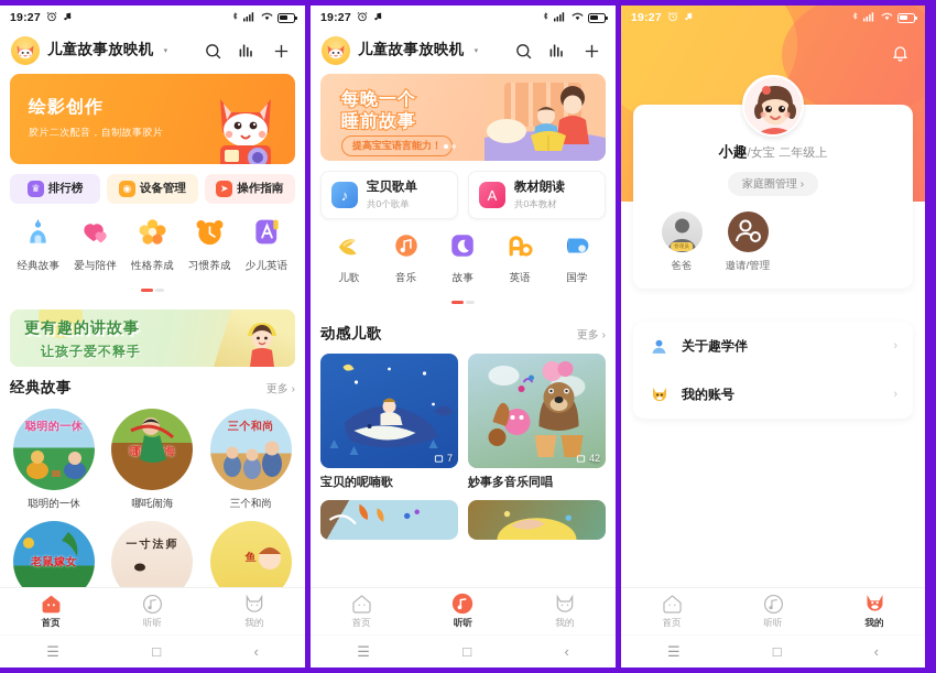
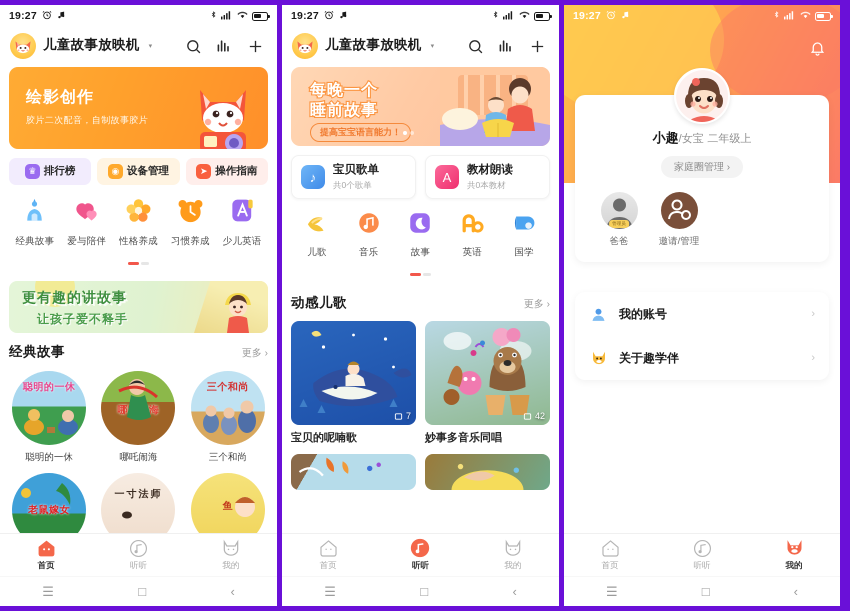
  19:27
  儿童故事放映机
  绘影创作
  胶片二次配音，自制故事胶片
  ♛
  排行榜
  ◉
  设备管理
  ➤
  操作指南
  经典故事
  爱与陪伴
  性格养成
  习惯养成
  少儿英语
  更有趣的讲故事
  让孩子爱不释手
  经典故事
  更多 ›
  聪明的一休
  聪明的一休
  哪吒闹海
  三个和尚
  三个和尚
  老鼠嫁女
  一寸法师
  鱼
  首页
  听听
  我的
  ☰
  □
  ‹
  19:27
  儿童故事放映机
  每晚一个
  睡前故事
  提高宝宝语言能力！
  ♪
  宝贝歌单
  共0个歌单
  A
  教材朗读
  共0本教材
  儿歌
  音乐
  故事
  英语
  国学
  动感儿歌
  更多 ›
  7
  宝贝的呢喃歌
  42
  妙事多音乐同唱
  首页
  听听
  我的
  ☰
  □
  ‹
  19:27
  小趣/女宝 二年级上
  家庭圈管理 ›
  爸爸
  邀请/管理
- 关于趣学伴
+ 我的账号
  ›
- 我的账号
+ 关于趣学伴
  ›
  首页
  听听
  我的
  ☰
  □
  ‹
